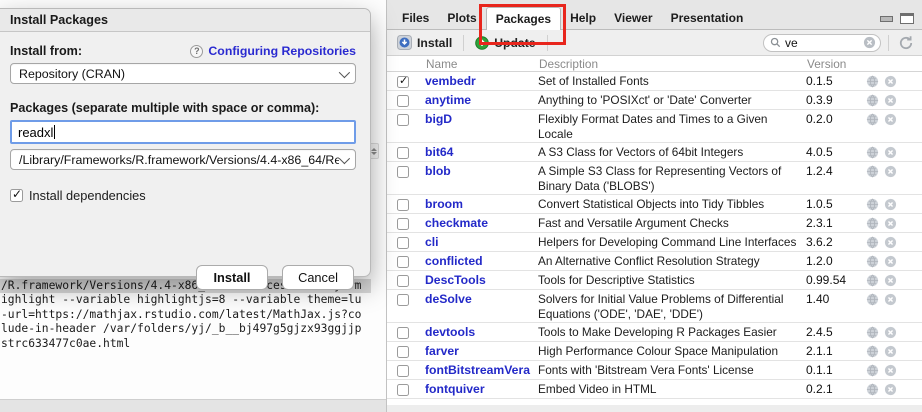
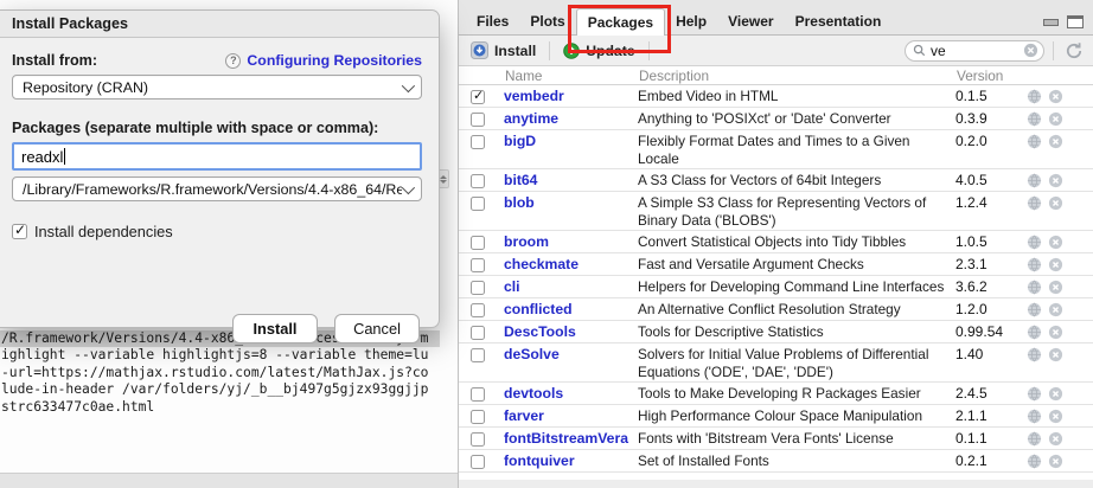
  ighlight --variable highlightjs=8 --variable theme=lu
  -url=https://mathjax.rstudio.com/latest/MathJax.js?co
  lude-in-header /var/folders/yj/_b__bj497g5gjzx93ggjjp
  strc633477c0ae.html
  Install Packages
  Install from:
  ?
  Configuring Repositories
  Repository (CRAN)
  Packages (separate multiple with space or comma):
  readxl
  /Library/Frameworks/R.framework/Versions/4.4-x86_64/Re
  Install dependencies
  Install
  Cancel
  Files
  Plots
  Packages
  Help
  Viewer
  Presentation
  Install
  Update
  ve
  Name
  Description
  Version
  vembedr
- Set of Installed Fonts
+ Embed Video in HTML
  0.1.5
  anytime
  Anything to 'POSIXct' or 'Date' Converter
  0.3.9
  bigD
  Flexibly Format Dates and Times to a Given Locale
  0.2.0
  bit64
  A S3 Class for Vectors of 64bit Integers
  4.0.5
  blob
  A Simple S3 Class for Representing Vectors of Binary Data ('BLOBS')
  1.2.4
  broom
  Convert Statistical Objects into Tidy Tibbles
  1.0.5
  checkmate
  Fast and Versatile Argument Checks
  2.3.1
  cli
  Helpers for Developing Command Line Interfaces
  3.6.2
  conflicted
  An Alternative Conflict Resolution Strategy
  1.2.0
  DescTools
  Tools for Descriptive Statistics
  0.99.54
  deSolve
  Solvers for Initial Value Problems of Differential Equations ('ODE', 'DAE', 'DDE')
  1.40
  devtools
  Tools to Make Developing R Packages Easier
  2.4.5
  farver
  High Performance Colour Space Manipulation
  2.1.1
  fontBitstreamVera
  Fonts with 'Bitstream Vera Fonts' License
  0.1.1
  fontquiver
- Embed Video in HTML
+ Set of Installed Fonts
  0.2.1
